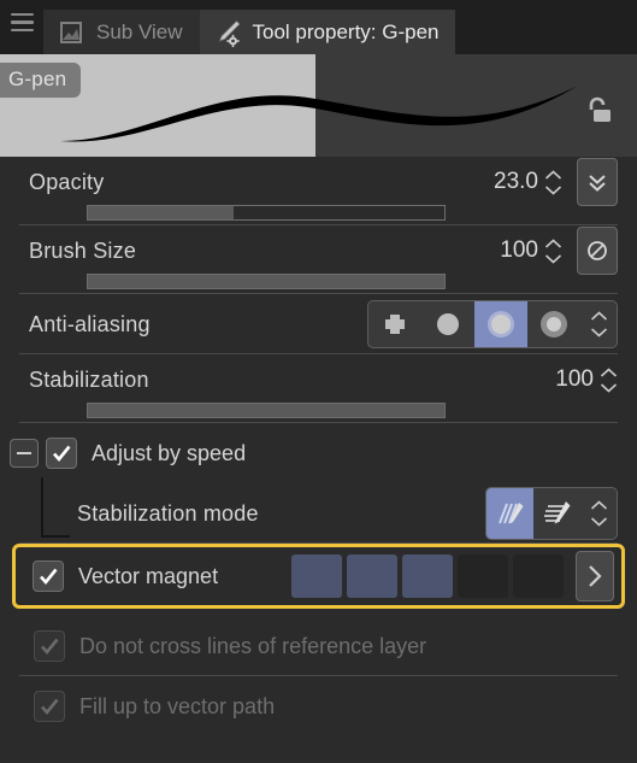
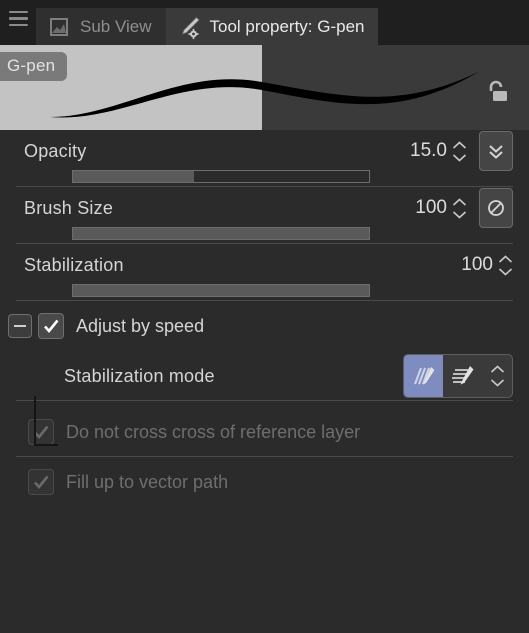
  Sub View
  Tool property: G-pen
  G-pen
  Opacity
- 23.0
+ 15.0
  Brush Size
  100
- Anti-aliasing
  Stabilization
  100
  Adjust by speed
  Stabilization mode
- Vector magnet
- Do not cross lines of reference layer
+ Do not cross cross of reference layer
  Fill up to vector path
